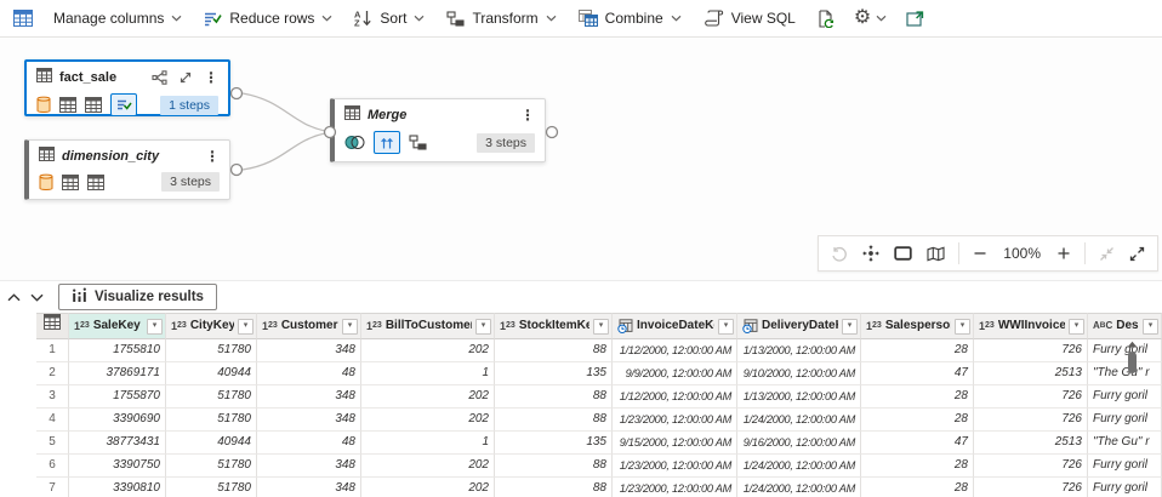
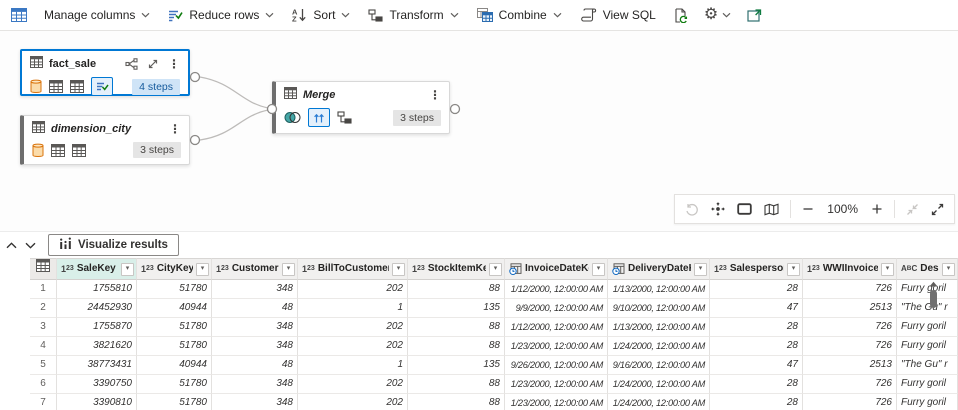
  Manage columns
  Reduce rows
  A
  Z
  Sort
  Transform
  Combine
  View SQL
  ⚙
  fact_sale
  ⋮
- 1 steps
+ 4 steps
  dimension_city
  ⋮
  3 steps
  Merge
  ⋮
  3 steps
  100%
  Visualize results
  1	1755810	51780	348	202	88	1/12/2000, 12:00:00 AM	1/13/2000, 12:00:00 AM	28	726	Furry goril
- 2	37869171	40944	48	1	135	9/9/2000, 12:00:00 AM	9/10/2000, 12:00:00 AM	47	2513	"The G" r
+ 2	24452930	40944	48	1	135	9/9/2000, 12:00:00 AM	9/10/2000, 12:00:00 AM	47	2513	"The G" r
  3	1755870	51780	348	202	88	1/12/2000, 12:00:00 AM	1/13/2000, 12:00:00 AM	28	726	Furry goril
- 4	3390690	51780	348	202	88	1/23/2000, 12:00:00 AM	1/24/2000, 12:00:00 AM	28	726	Furry goril
+ 4	3821620	51780	348	202	88	1/23/2000, 12:00:00 AM	1/24/2000, 12:00:00 AM	28	726	Furry goril
- 5	38773431	40944	48	1	135	9/15/2000, 12:00:00 AM	9/16/2000, 12:00:00 AM	47	2513	"The Gu" r
+ 5	38773431	40944	48	1	135	9/26/2000, 12:00:00 AM	9/16/2000, 12:00:00 AM	47	2513	"The Gu" r
  6	3390750	51780	348	202	88	1/23/2000, 12:00:00 AM	1/24/2000, 12:00:00 AM	28	726	Furry goril
  7	3390810	51780	348	202	88	1/23/2000, 12:00:00 AM	1/24/2000, 12:00:00 AM	28	726	Furry goril
